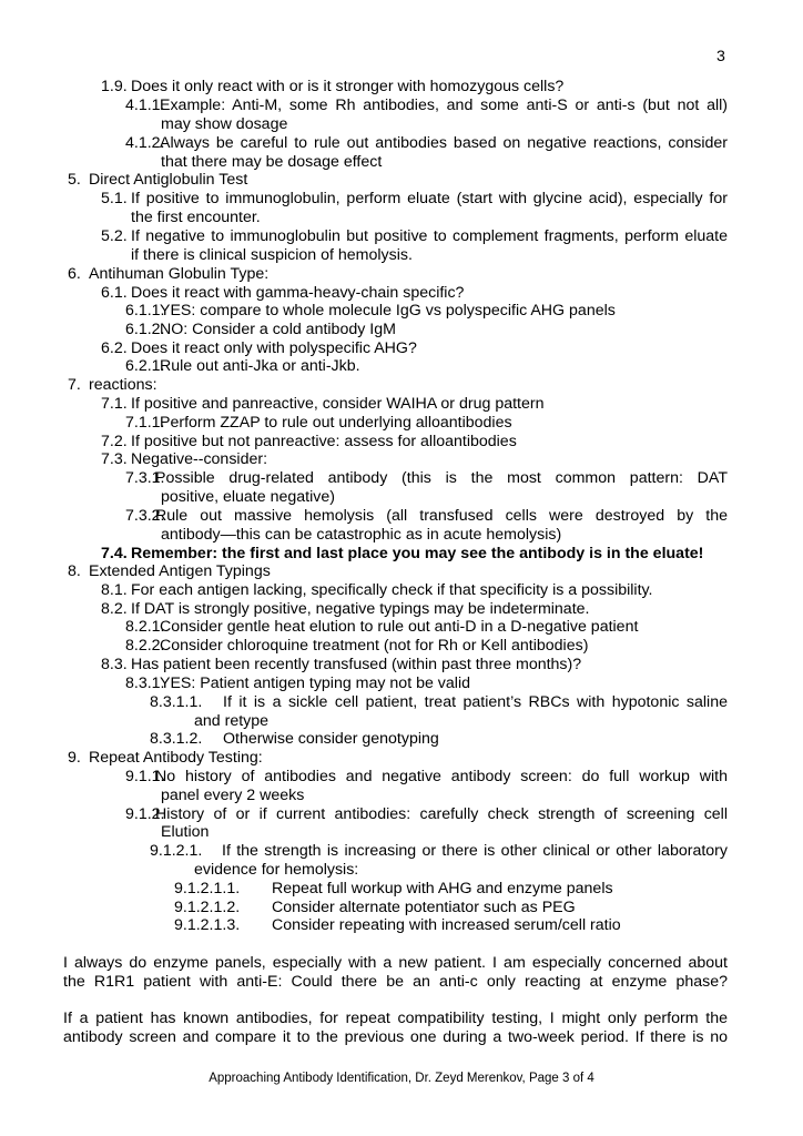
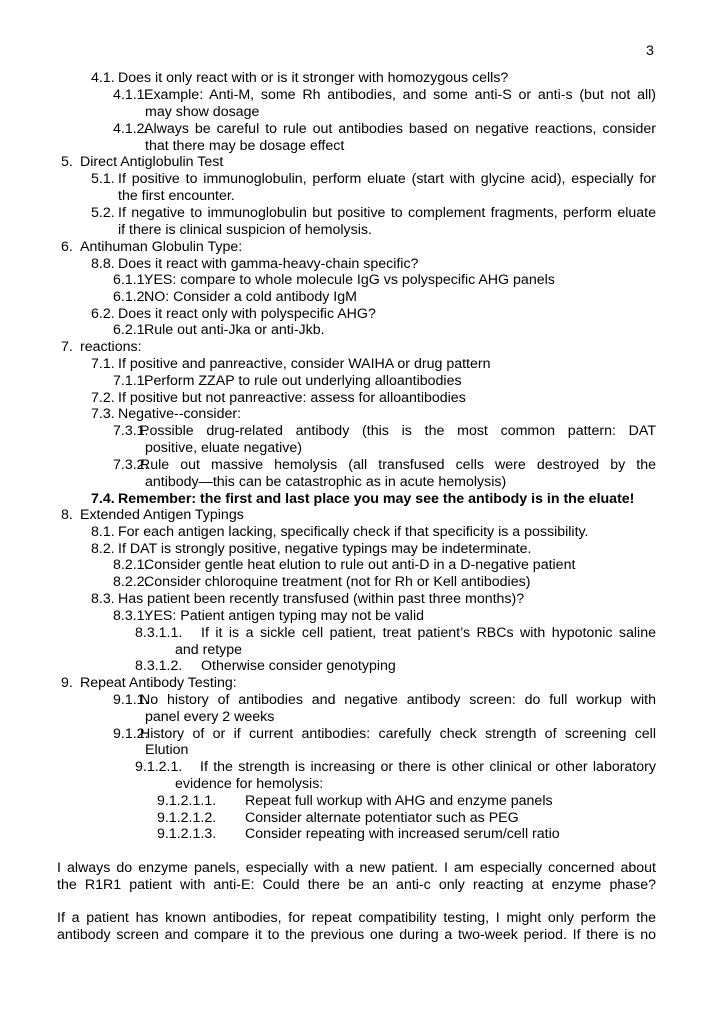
  3
- 1.9.
+ 4.1.
  Does it only react with or is it stronger with homozygous cells?
  4.1.1.
  Example: Anti-M, some Rh antibodies, and some anti-S or anti-s (but not all)
  may show dosage
  4.1.2.
  Always be careful to rule out antibodies based on negative reactions, consider
  that there may be dosage effect
  5.
  Direct Antiglobulin Test
  5.1.
  If positive to immunoglobulin, perform eluate (start with glycine acid), especially for
  the first encounter.
  5.2.
  If negative to immunoglobulin but positive to complement fragments, perform eluate
  if there is clinical suspicion of hemolysis.
  6.
  Antihuman Globulin Type:
- 6.1.
+ 8.8.
  Does it react with gamma-heavy-chain specific?
  6.1.1.
  YES: compare to whole molecule IgG vs polyspecific AHG panels
  6.1.2.
  NO: Consider a cold antibody IgM
  6.2.
  Does it react only with polyspecific AHG?
  6.2.1.
  Rule out anti-Jka or anti-Jkb.
  7.
  reactions:
  7.1.
  If positive and panreactive, consider WAIHA or drug pattern
  7.1.1.
  Perform ZZAP to rule out underlying alloantibodies
  7.2.
  If positive but not panreactive: assess for alloantibodies
  7.3.
  Negative--consider:
  7.3.1.
  Possible drug-related antibody (this is the most common pattern: DAT
  positive, eluate negative)
  7.3.2.
  Rule out massive hemolysis (all transfused cells were destroyed by the
  antibody—this can be catastrophic as in acute hemolysis)
  7.4.
  Remember: the first and last place you may see the antibody is in the eluate!
  8.
  Extended Antigen Typings
  8.1.
  For each antigen lacking, specifically check if that specificity is a possibility.
  8.2.
  If DAT is strongly positive, negative typings may be indeterminate.
  8.2.1.
  Consider gentle heat elution to rule out anti-D in a D-negative patient
  8.2.2.
  Consider chloroquine treatment (not for Rh or Kell antibodies)
  8.3.
  Has patient been recently transfused (within past three months)?
  8.3.1.
  YES: Patient antigen typing may not be valid
  8.3.1.1.
  If it is a sickle cell patient, treat patient’s RBCs with hypotonic saline
  and retype
  8.3.1.2.
  Otherwise consider genotyping
  9.
  Repeat Antibody Testing:
  9.1.1.
  No history of antibodies and negative antibody screen: do full workup with
  panel every 2 weeks
  9.1.2.
  History of or if current antibodies: carefully check strength of screening cell
  Elution
  9.1.2.1.
  If the strength is increasing or there is other clinical or other laboratory
  evidence for hemolysis:
  9.1.2.1.1.
  Repeat full workup with AHG and enzyme panels
  9.1.2.1.2.
  Consider alternate potentiator such as PEG
  9.1.2.1.3.
  Consider repeating with increased serum/cell ratio
  I always do enzyme panels, especially with a new patient. I am especially concerned about
  the R1R1 patient with anti-E: Could there be an anti-c only reacting at enzyme phase?
  If a patient has known antibodies, for repeat compatibility testing, I might only perform the
  antibody screen and compare it to the previous one during a two-week period. If there is no
- Approaching Antibody Identification, Dr. Zeyd Merenkov, Page 3 of 4
